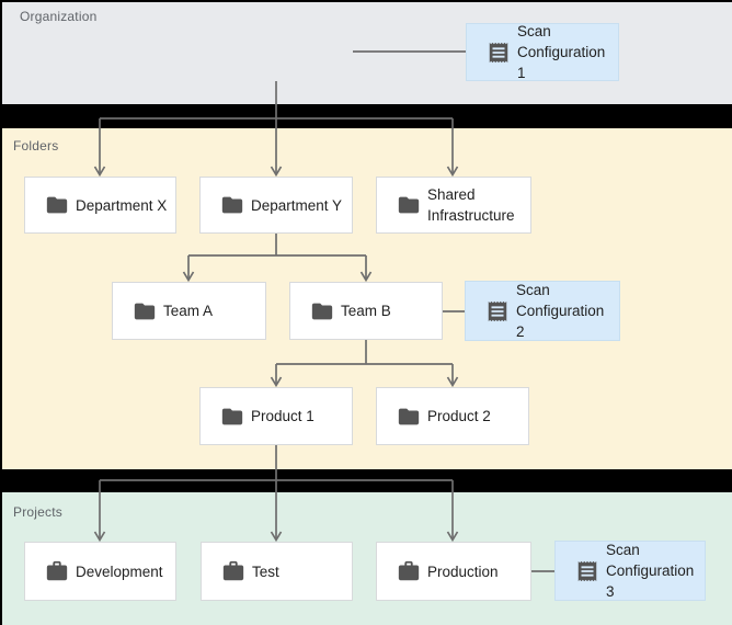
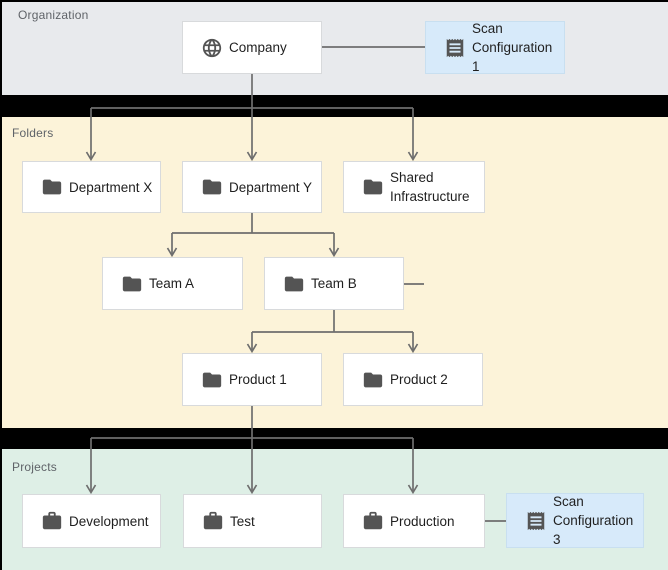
  Organization
  Folders
  Projects
+ Company
  Scan Configuration 1
  Department X
  Department Y
  Shared Infrastructure
  Team A
  Team B
- Scan Configuration 2
  Product 1
  Product 2
  Development
  Test
  Production
  Scan Configuration 3
